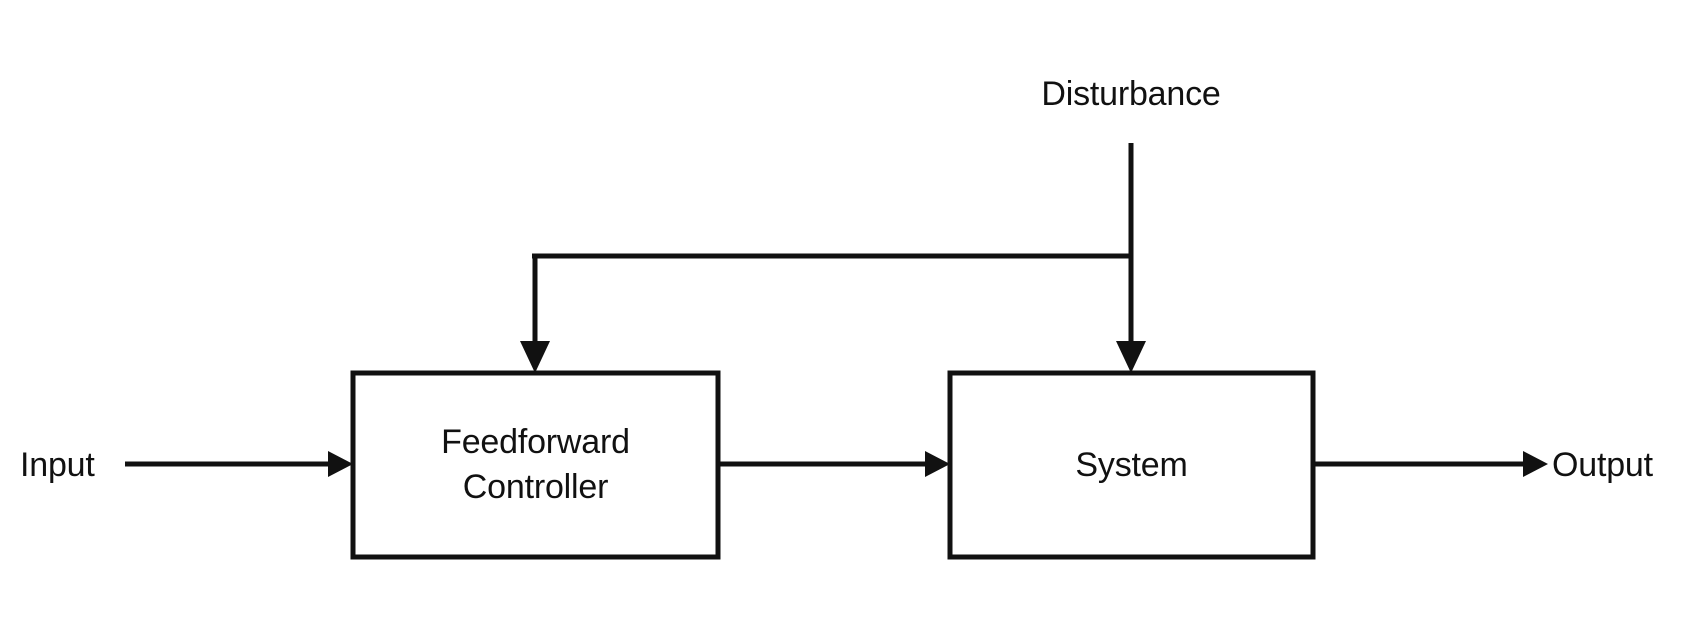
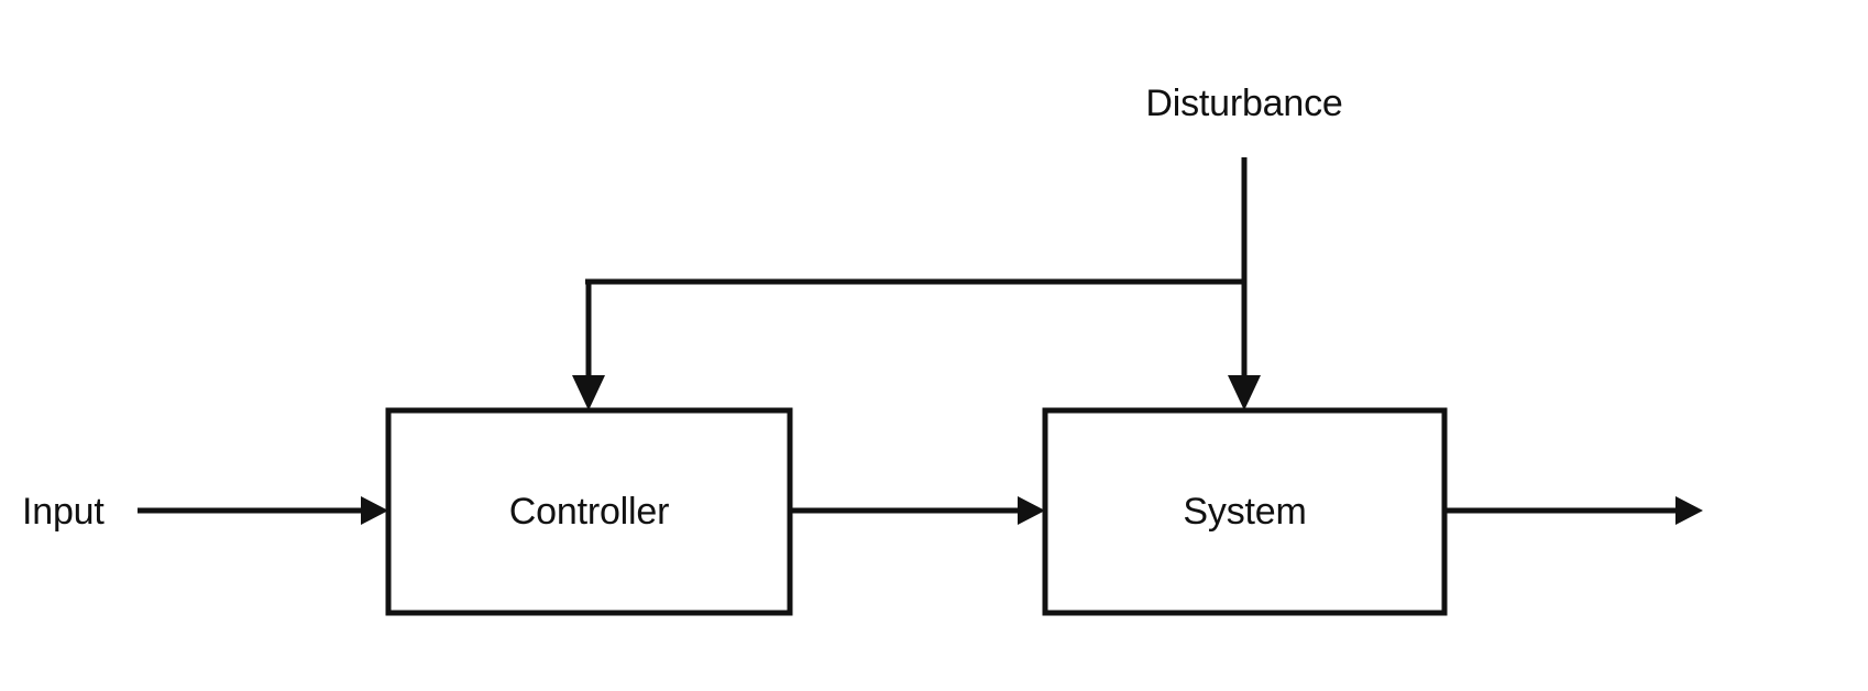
  Disturbance
  Input
- Output
- Feedforward
  Controller
  System
